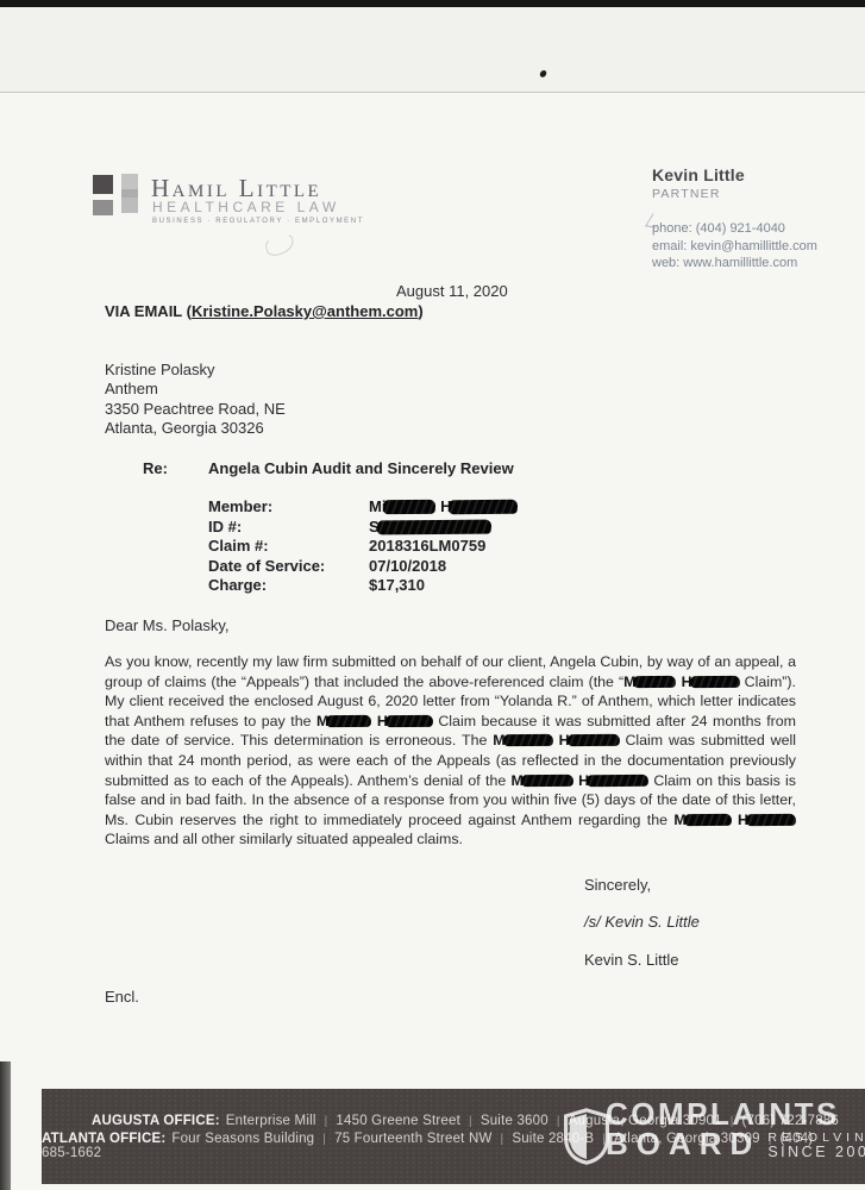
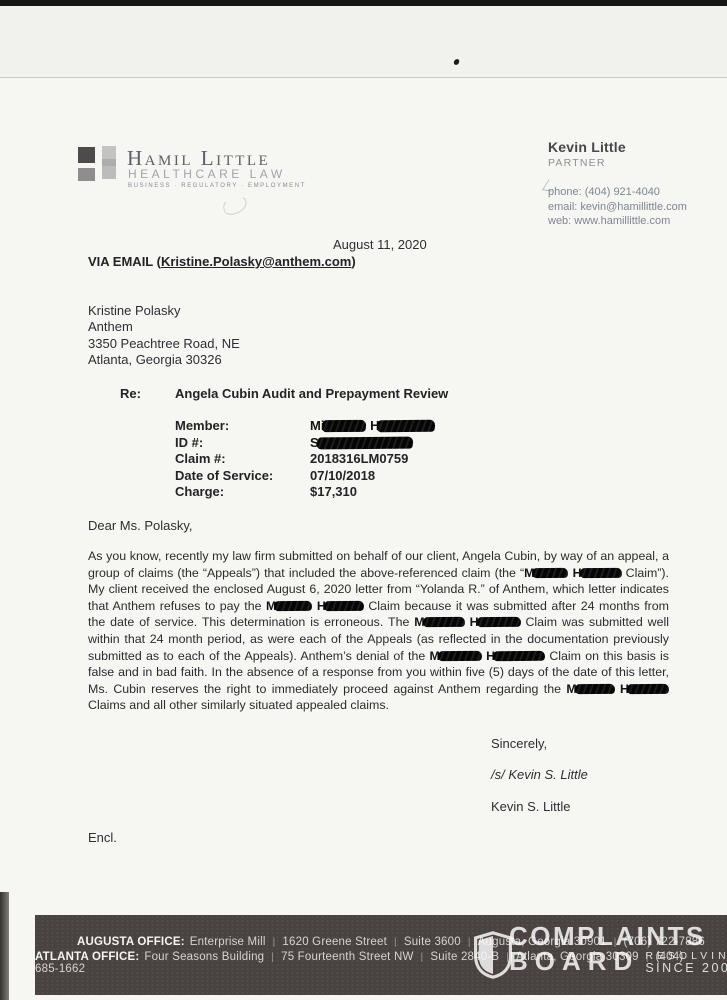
  Hamil Little
  HEALTHCARE LAW
  Kevin Little
  PARTNER
  phone: (404) 921-4040
  email: kevin@hamillittle.com
  web: www.hamillittle.com
  August 11, 2020
  VIA EMAIL (Kristine.Polasky@anthem.com)
  Kristine Polasky
  Anthem
  3350 Peachtree Road, NE
  Atlanta, Georgia 30326
  Re:
- Angela Cubin Audit and Sincerely Review
+ Angela Cubin Audit and Prepayment Review
  Member:
  ID #:
  S
  Claim #:
  2018316LM0759
  Date of Service:
  07/10/2018
  Charge:
  $17,310
  Dear Ms. Polasky,
  As you know, recently my law firm submitted on behalf of our client, Angela Cubin, by way of an appeal, a group of claims (the “Appeals”) that included the above-referenced claim (the “M H Claim”). My client received the enclosed August 6, 2020 letter from “Yolanda R.” of Anthem, which letter indicates that Anthem refuses to pay the M H Claim because it was submitted after 24 months from the date of service. This determination is erroneous. The M H Claim was submitted well within that 24 month period, as were each of the Appeals (as reflected in the documentation previously submitted as to each of the Appeals). Anthem’s denial of the M H Claim on this basis is false and in bad faith. In the absence of a response from you within five (5) days of the date of this letter, Ms. Cubin reserves the right to immediately proceed against Anthem regarding the M H Claims and all other similarly situated appealed claims.
  Sincerely,
  /s/ Kevin S. Little
  Kevin S. Little
  Encl.
- AUGUSTA OFFICE: Enterprise Mill | 1450 Greene Street | Suite 3600 | Augusta, Georgia 30901 | (706) 722-7886
+ AUGUSTA OFFICE: Enterprise Mill | 1620 Greene Street | Suite 3600 | Augusta, Georgia 30901 | (706) 722-7886
  ATLANTA OFFICE: Four Seasons Building | 75 Fourteenth Street NW | Suite 2840-B | Atlanta, Georgia 30309 | (404) 685-1662
  COMPLAINTS
  BOARD
  RESOLVIN
  SINCE 200
